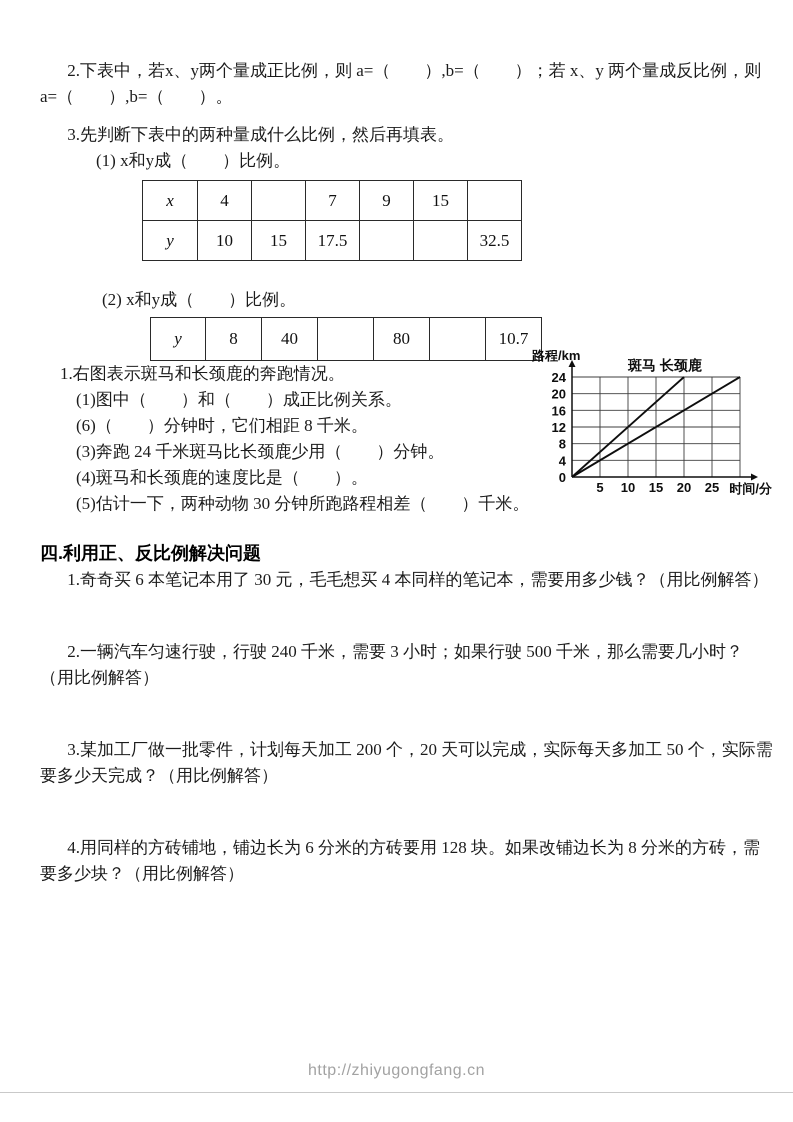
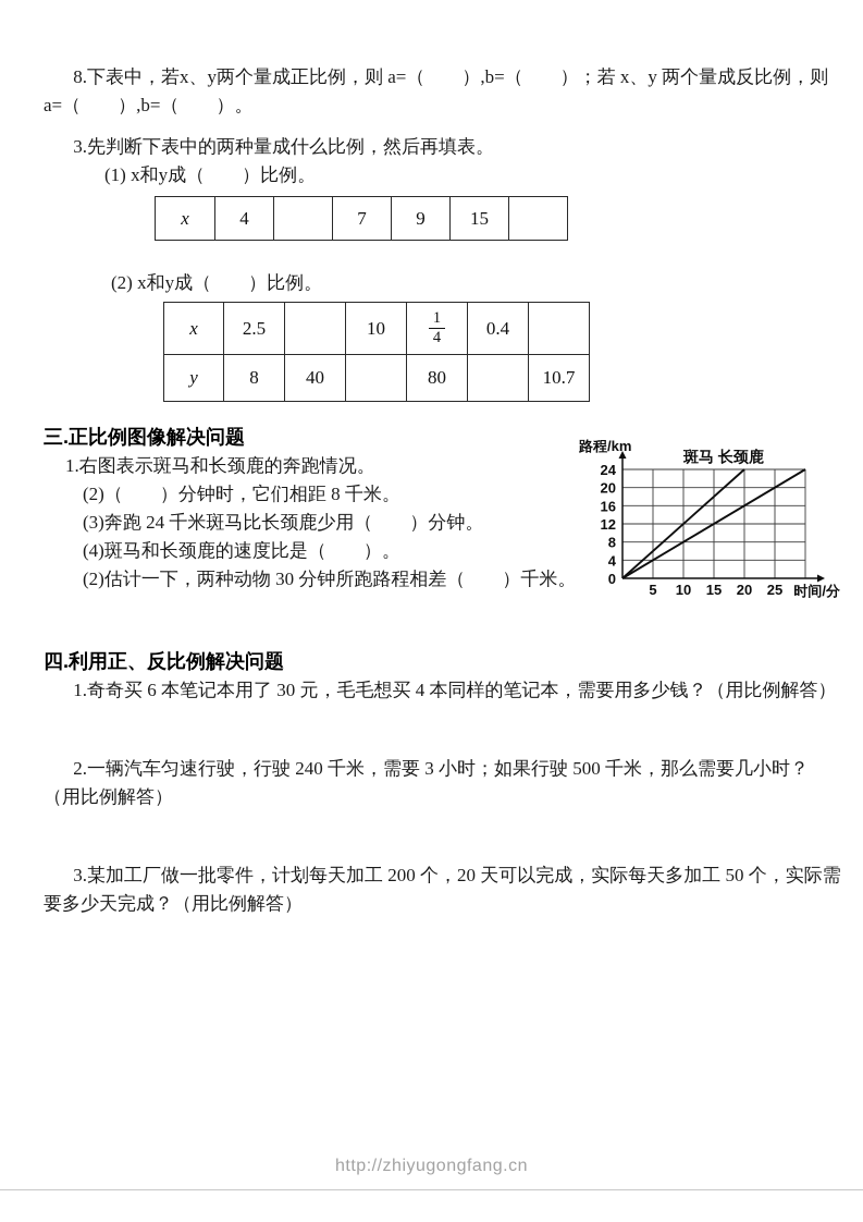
- 2.下表中，若x、y两个量成正比例，则 a=（ ）,b=（ ）；若 x、y 两个量成反比例，则 a=（ ）,b=（ ）。
+ 8.下表中，若x、y两个量成正比例，则 a=（ ）,b=（ ）；若 x、y 两个量成反比例，则 a=（ ）,b=（ ）。
  3.先判断下表中的两种量成什么比例，然后再填表。
  (1) x和y成（ ）比例。
  x	4		7	9	15
- y	10	15	17.5			32.5
  (2) x和y成（ ）比例。
+ x	2.5		10	14	0.4
  y	8	40		80		10.7
+ 三.正比例图像解决问题
  1.右图表示斑马和长颈鹿的奔跑情况。
- (1)图中（ ）和（ ）成正比例关系。
- (6)（ ）分钟时，它们相距 8 千米。
+ (2)（ ）分钟时，它们相距 8 千米。
  (3)奔跑 24 千米斑马比长颈鹿少用（ ）分钟。
  (4)斑马和长颈鹿的速度比是（ ）。
- (5)估计一下，两种动物 30 分钟所跑路程相差（ ）千米。
+ (2)估计一下，两种动物 30 分钟所跑路程相差（ ）千米。
  0
  4
  8
  12
  16
  20
  24
  5
  10
  15
  20
  25
  路程/km
  时间/分
  斑马 长颈鹿
  四.利用正、反比例解决问题
  1.奇奇买 6 本笔记本用了 30 元，毛毛想买 4 本同样的笔记本，需要用多少钱？（用比例解答）
  2.一辆汽车匀速行驶，行驶 240 千米，需要 3 小时；如果行驶 500 千米，那么需要几小时？（用比例解答）
  3.某加工厂做一批零件，计划每天加工 200 个，20 天可以完成，实际每天多加工 50 个，实际需要多少天完成？（用比例解答）
- 4.用同样的方砖铺地，铺边长为 6 分米的方砖要用 128 块。如果改铺边长为 8 分米的方砖，需要多少块？（用比例解答）
  http://zhiyugongfang.cn
